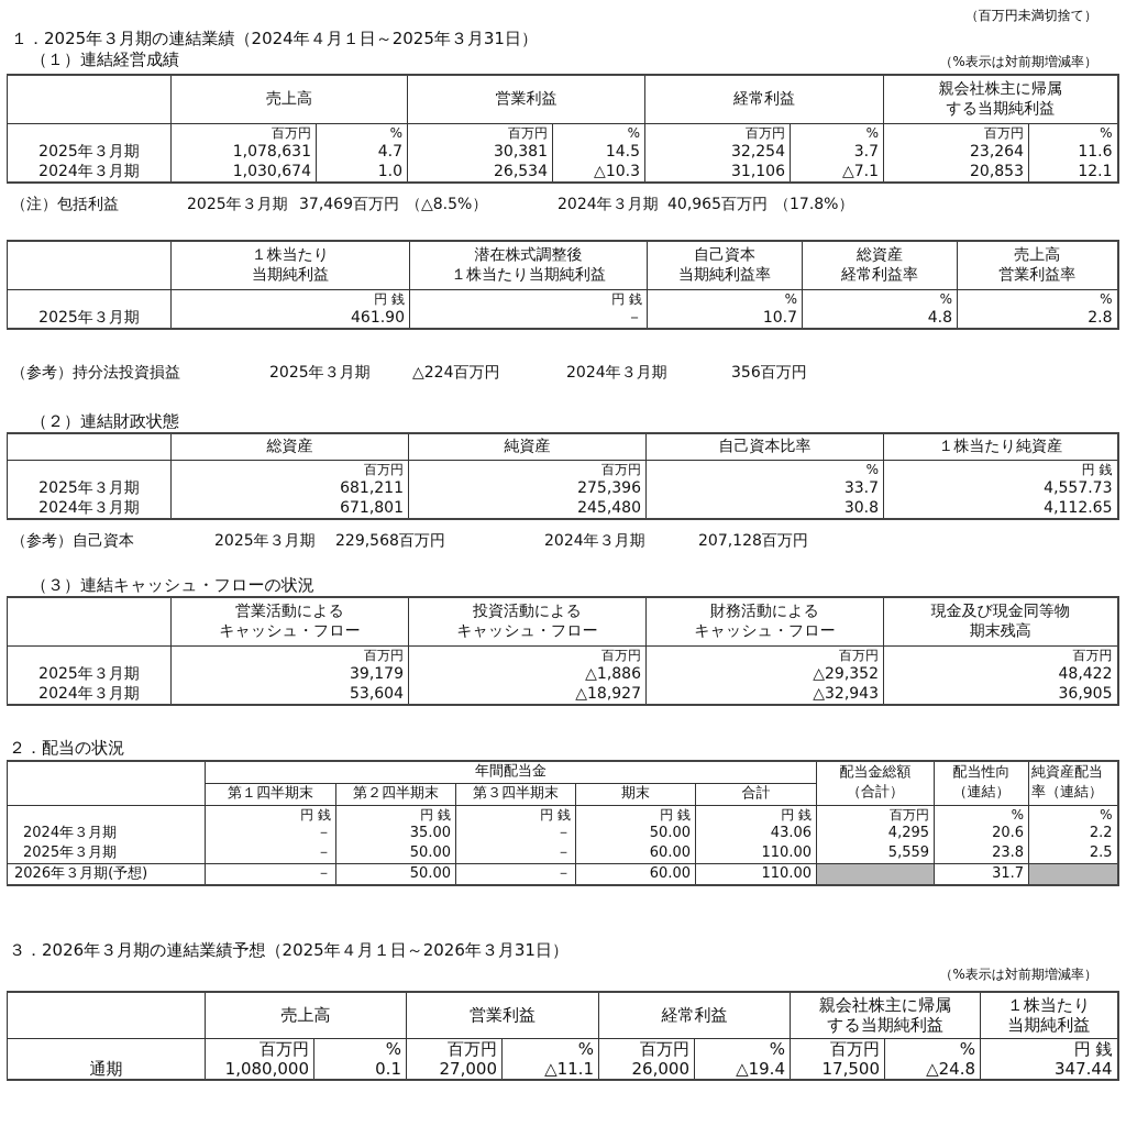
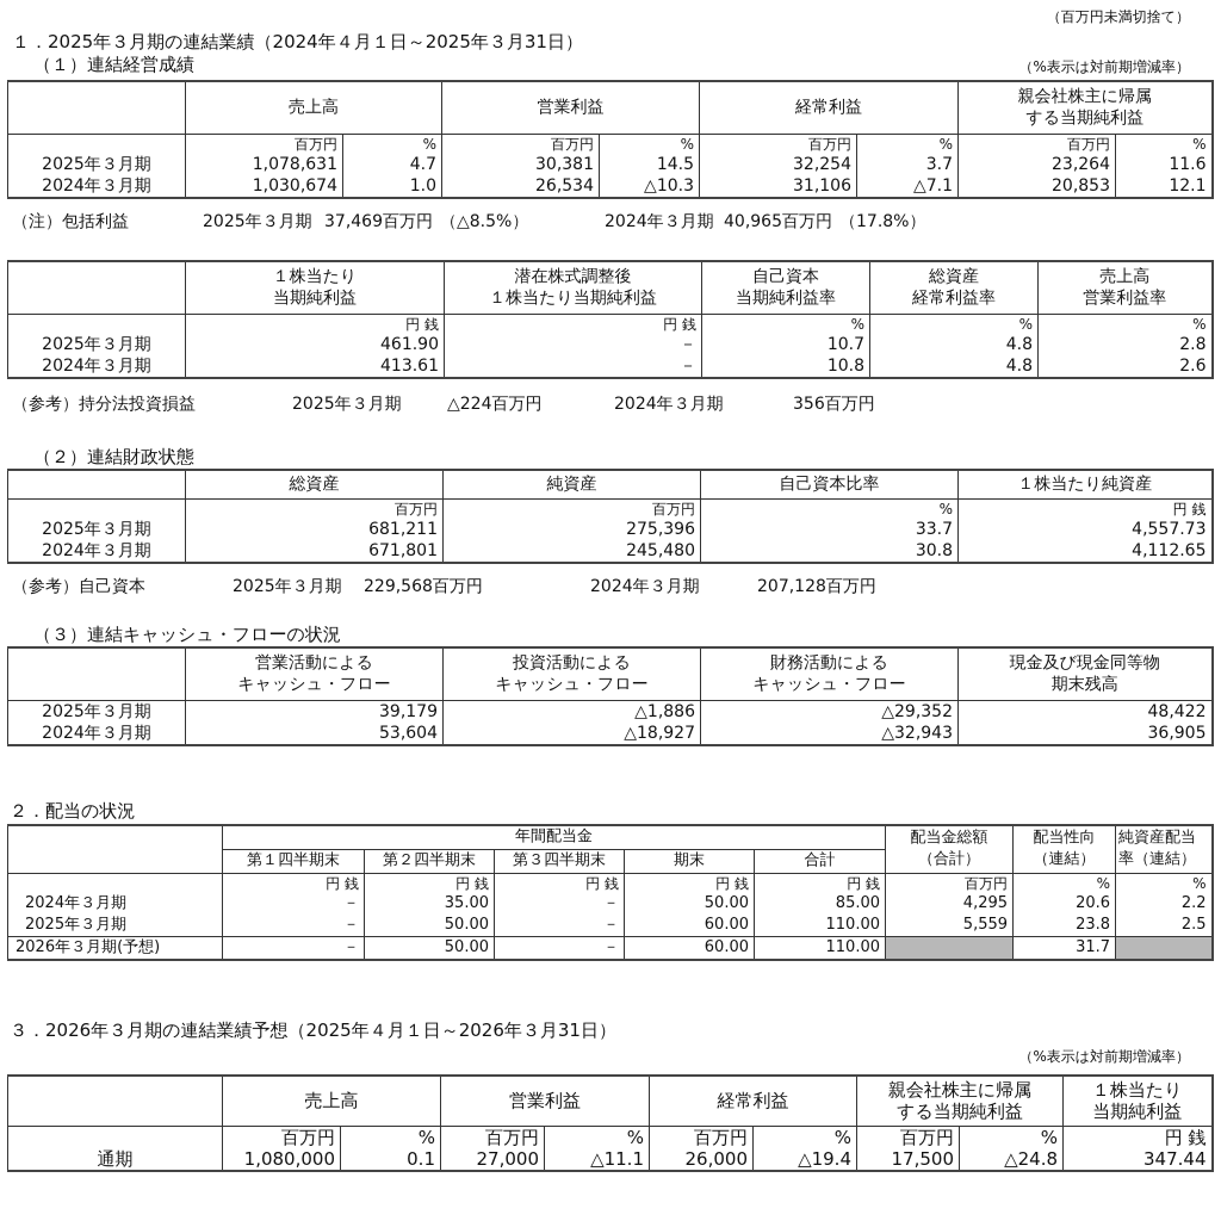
  （百万円未満切捨て）
  １．2025年３月期の連結業績（2024年４月１日～2025年３月31日）
  （１）連結経営成績
  （%表示は対前期増減率）
  	売上高	営業利益	経常利益	親会社株主に帰属する当期純利益
  	百万円	%	百万円	%	百万円	%	百万円	%
  2025年３月期	1,078,631	4.7	30,381	14.5	32,254	3.7	23,264	11.6
  2024年３月期	1,030,674	1.0	26,534	△10.3	31,106	△7.1	20,853	12.1
  （注）包括利益 2025年３月期 37,469百万円 （△8.5%） 2024年３月期 40,965百万円 （17.8%）
  	１株当たり当期純利益	潜在株式調整後１株当たり当期純利益	自己資本当期純利益率	総資産経常利益率	売上高営業利益率
  	円 銭	円 銭	%	%	%
  2025年３月期	461.90	－	10.7	4.8	2.8
+ 2024年３月期	413.61	－	10.8	4.8	2.6
  （参考）持分法投資損益 2025年３月期 △224百万円 2024年３月期 356百万円
  （２）連結財政状態
  	総資産	純資産	自己資本比率	１株当たり純資産
  	百万円	百万円	%	円 銭
  2025年３月期	681,211	275,396	33.7	4,557.73
  2024年３月期	671,801	245,480	30.8	4,112.65
  （参考）自己資本 2025年３月期 229,568百万円 2024年３月期 207,128百万円
  （３）連結キャッシュ・フローの状況
  	営業活動によるキャッシュ・フロー	投資活動によるキャッシュ・フロー	財務活動によるキャッシュ・フロー	現金及び現金同等物期末残高
- 	百万円	百万円	百万円	百万円
  2025年３月期	39,179	△1,886	△29,352	48,422
  2024年３月期	53,604	△18,927	△32,943	36,905
  ２．配当の状況
  	年間配当金	配当金総額（合計）	配当性向（連結）	純資産配当率（連結）
  第１四半期末	第２四半期末	第３四半期末	期末	合計
  	円 銭	円 銭	円 銭	円 銭	円 銭	百万円	%	%
- 2024年３月期	－	35.00	－	50.00	43.06	4,295	20.6	2.2
+ 2024年３月期	－	35.00	－	50.00	85.00	4,295	20.6	2.2
  2025年３月期	－	50.00	－	60.00	110.00	5,559	23.8	2.5
  2026年３月期(予想)	－	50.00	－	60.00	110.00		31.7
  ３．2026年３月期の連結業績予想（2025年４月１日～2026年３月31日）
  （%表示は対前期増減率）
  	売上高	営業利益	経常利益	親会社株主に帰属する当期純利益	１株当たり当期純利益
  通期	百万円	%	百万円	%	百万円	%	百万円	%	円 銭
  1,080,000	0.1	27,000	△11.1	26,000	△19.4	17,500	△24.8	347.44
